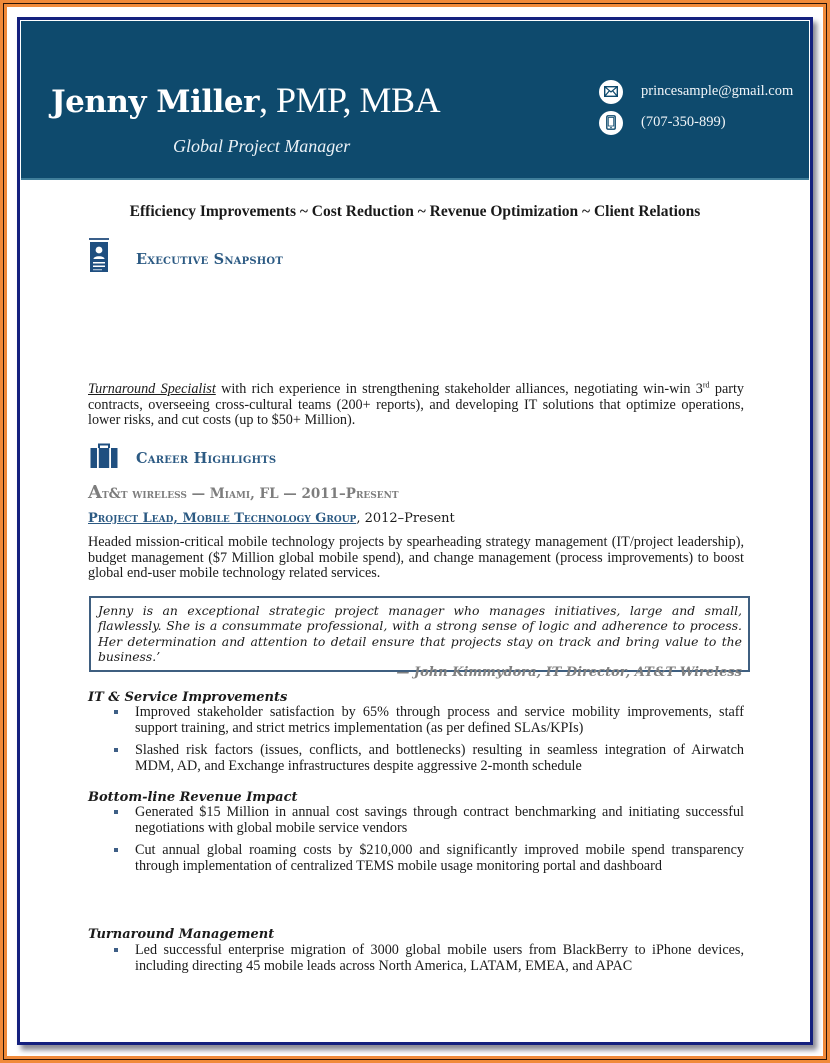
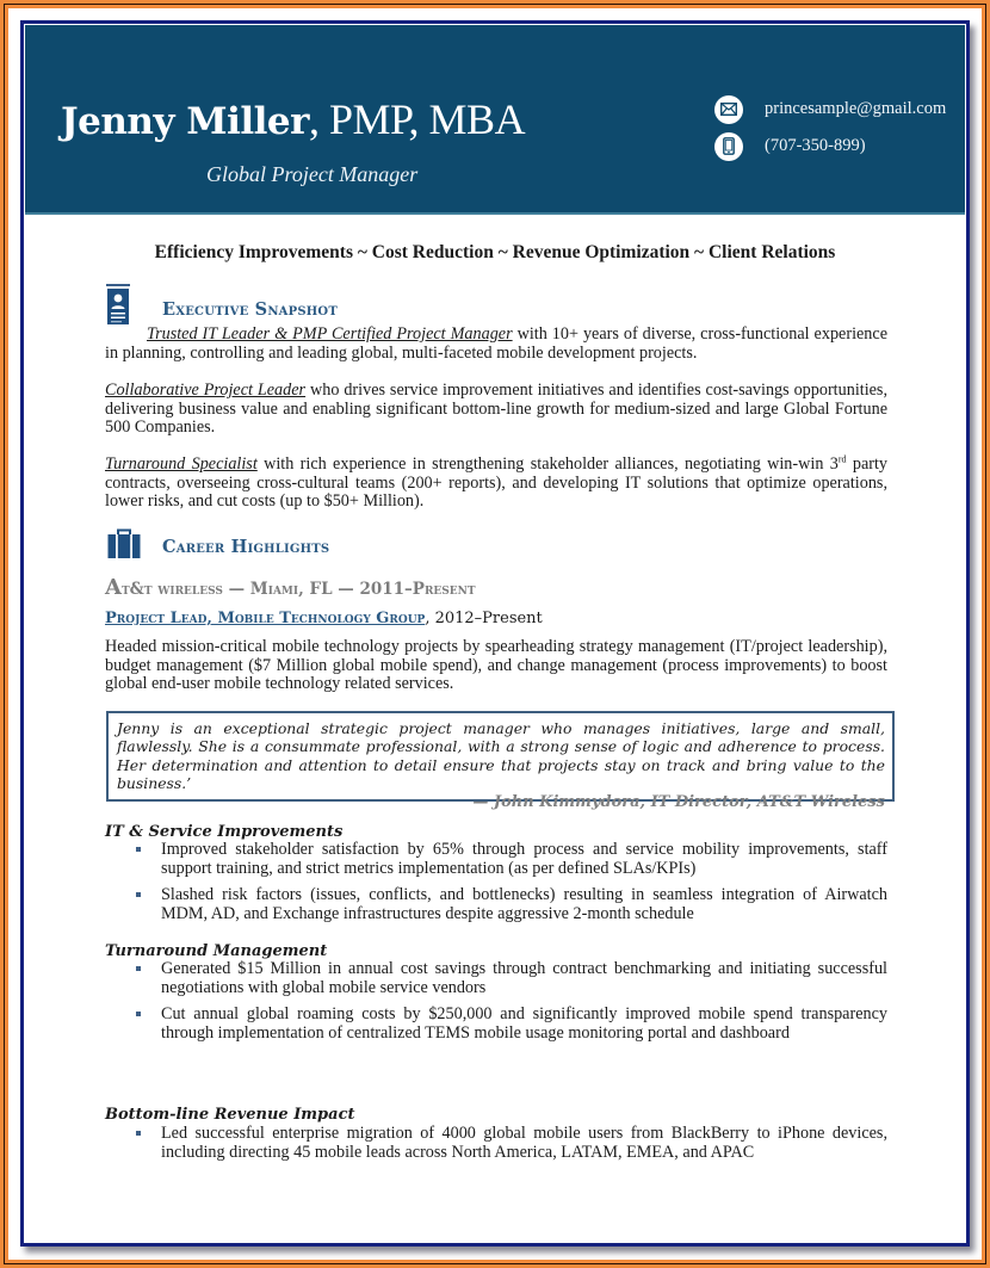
  Jenny Miller, PMP, MBA
  Global Project Manager
  princesample@gmail.com
  (707-350-899)
  Efficiency Improvements ~ Cost Reduction ~ Revenue Optimization ~ Client Relations
  Executive Snapshot
+ Trusted IT Leader & PMP Certified Project Manager with 10+ years of diverse, cross-functional experience in planning, controlling and leading global, multi-faceted mobile development projects.
+ Collaborative Project Leader who drives service improvement initiatives and identifies cost-savings opportunities, delivering business value and enabling significant bottom-line growth for medium-sized and large Global Fortune 500 Companies.
  Turnaround Specialist with rich experience in strengthening stakeholder alliances, negotiating win-win 3rd party contracts, overseeing cross-cultural teams (200+ reports), and developing IT solutions that optimize operations, lower risks, and cut costs (up to $50+ Million).
  Career Highlights
  At&t wireless — Miami, FL — 2011–Present
  Project Lead, Mobile Technology Group, 2012–Present
  Headed mission-critical mobile technology projects by spearheading strategy management (IT/project leadership), budget management ($7 Million global mobile spend), and change management (process improvements) to boost global end-user mobile technology related services.
  Jenny is an exceptional strategic project manager who manages initiatives, large and small, flawlessly. She is a consummate professional, with a strong sense of logic and adherence to process. Her determination and attention to detail ensure that projects stay on track and bring value to the business.’
  — John Kimmydora, IT Director, AT&T Wireless
  IT & Service Improvements
  Improved stakeholder satisfaction by 65% through process and service mobility improvements, staff support training, and strict metrics implementation (as per defined SLAs/KPIs)
  Slashed risk factors (issues, conflicts, and bottlenecks) resulting in seamless integration of Airwatch MDM, AD, and Exchange infrastructures despite aggressive 2-month schedule
- Bottom-line Revenue Impact
+ Turnaround Management
  Generated $15 Million in annual cost savings through contract benchmarking and initiating successful negotiations with global mobile service vendors
- Cut annual global roaming costs by $210,000 and significantly improved mobile spend transparency through implementation of centralized TEMS mobile usage monitoring portal and dashboard
+ Cut annual global roaming costs by $250,000 and significantly improved mobile spend transparency through implementation of centralized TEMS mobile usage monitoring portal and dashboard
- Turnaround Management
+ Bottom-line Revenue Impact
- Led successful enterprise migration of 3000 global mobile users from BlackBerry to iPhone devices, including directing 45 mobile leads across North America, LATAM, EMEA, and APAC
+ Led successful enterprise migration of 4000 global mobile users from BlackBerry to iPhone devices, including directing 45 mobile leads across North America, LATAM, EMEA, and APAC
